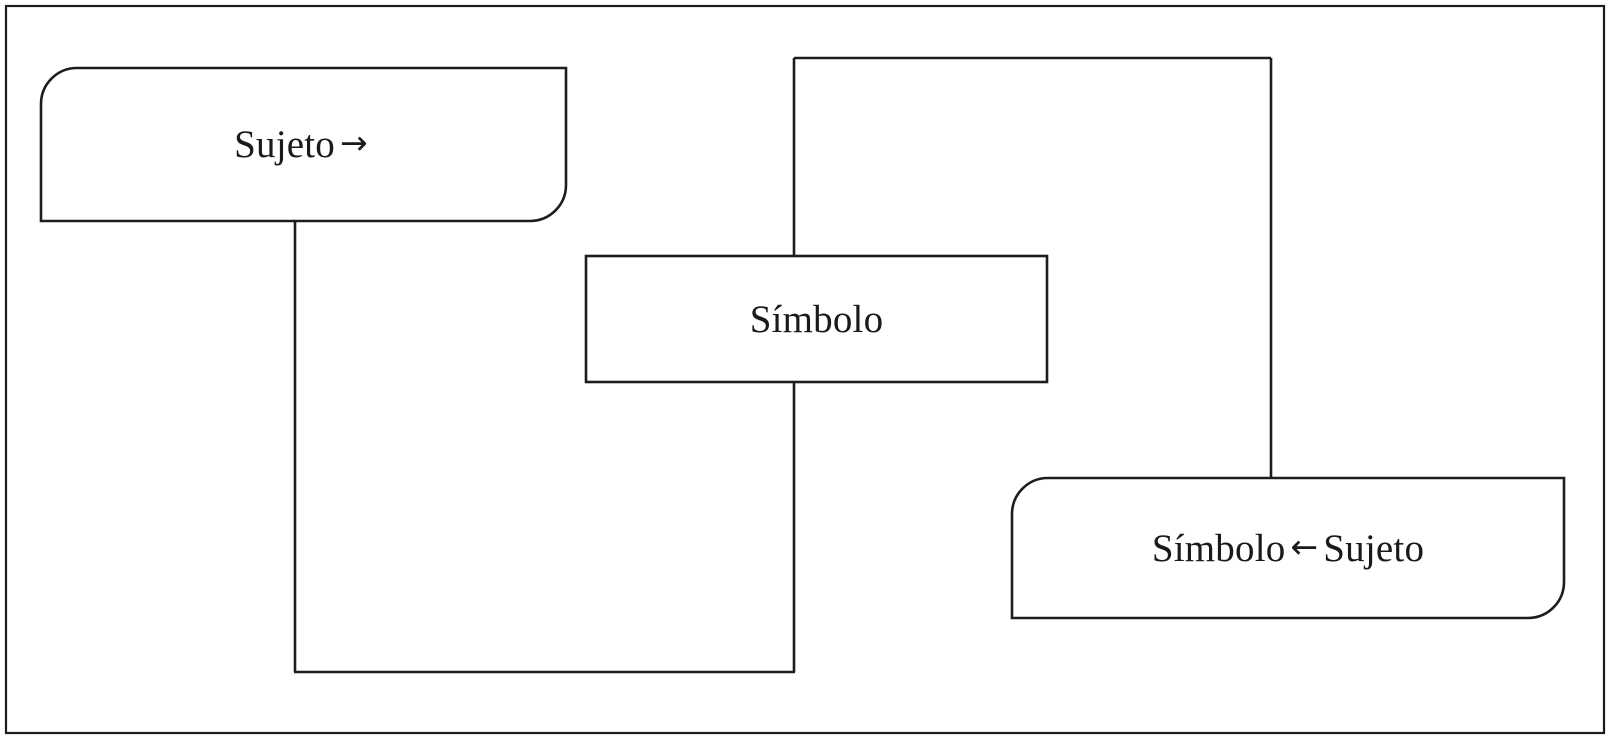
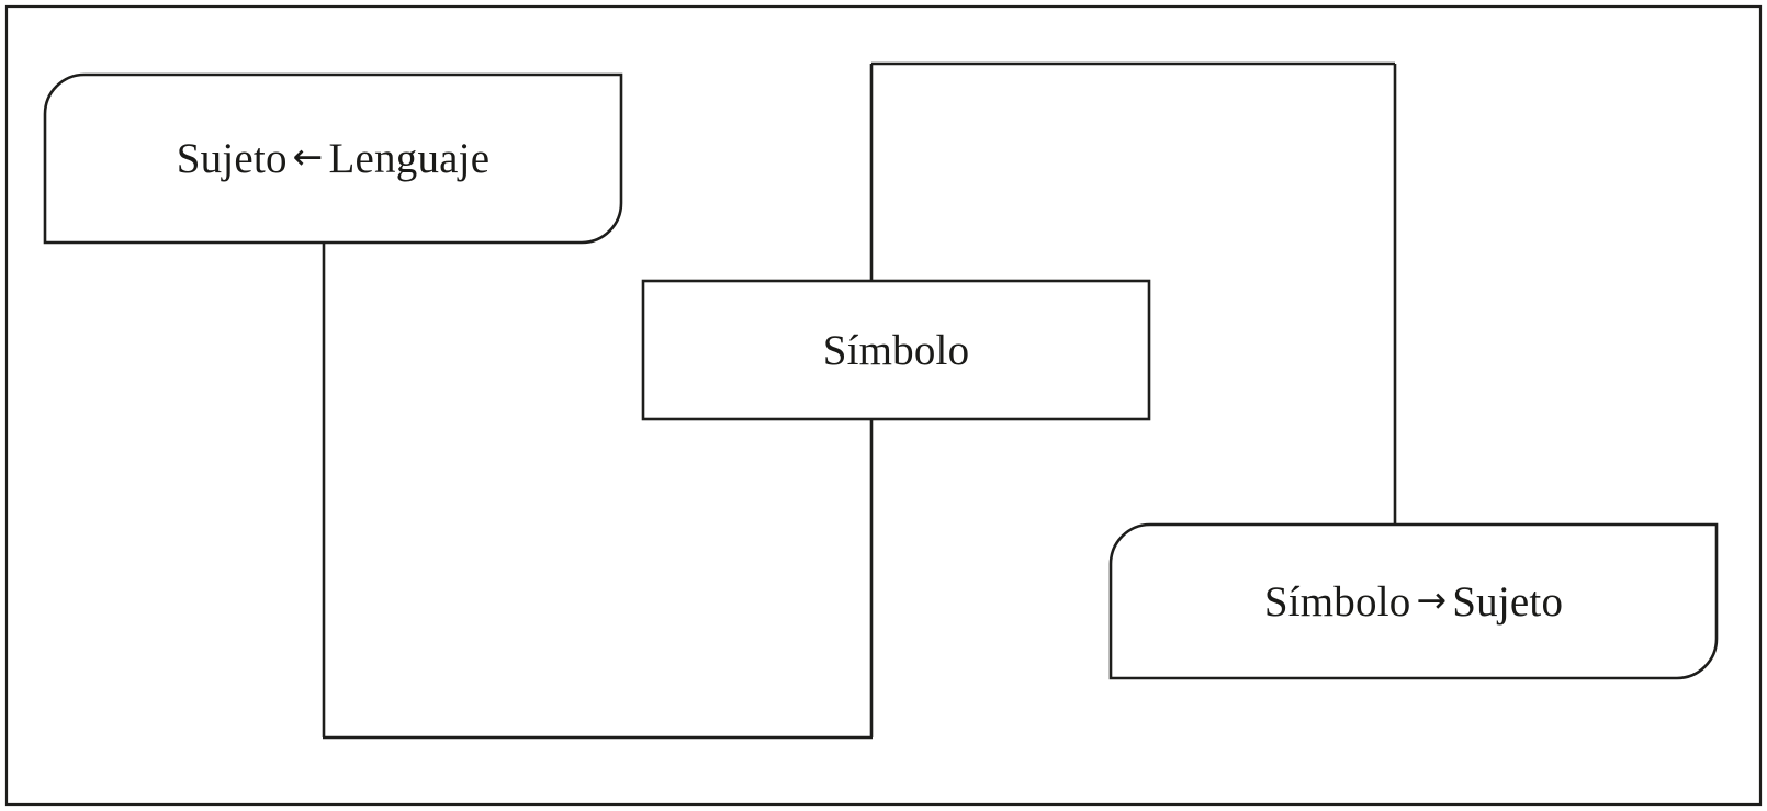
  Sujeto
- →
+ ←
+ Lenguaje
  Símbolo
  Símbolo
- ←
+ →
  Sujeto
